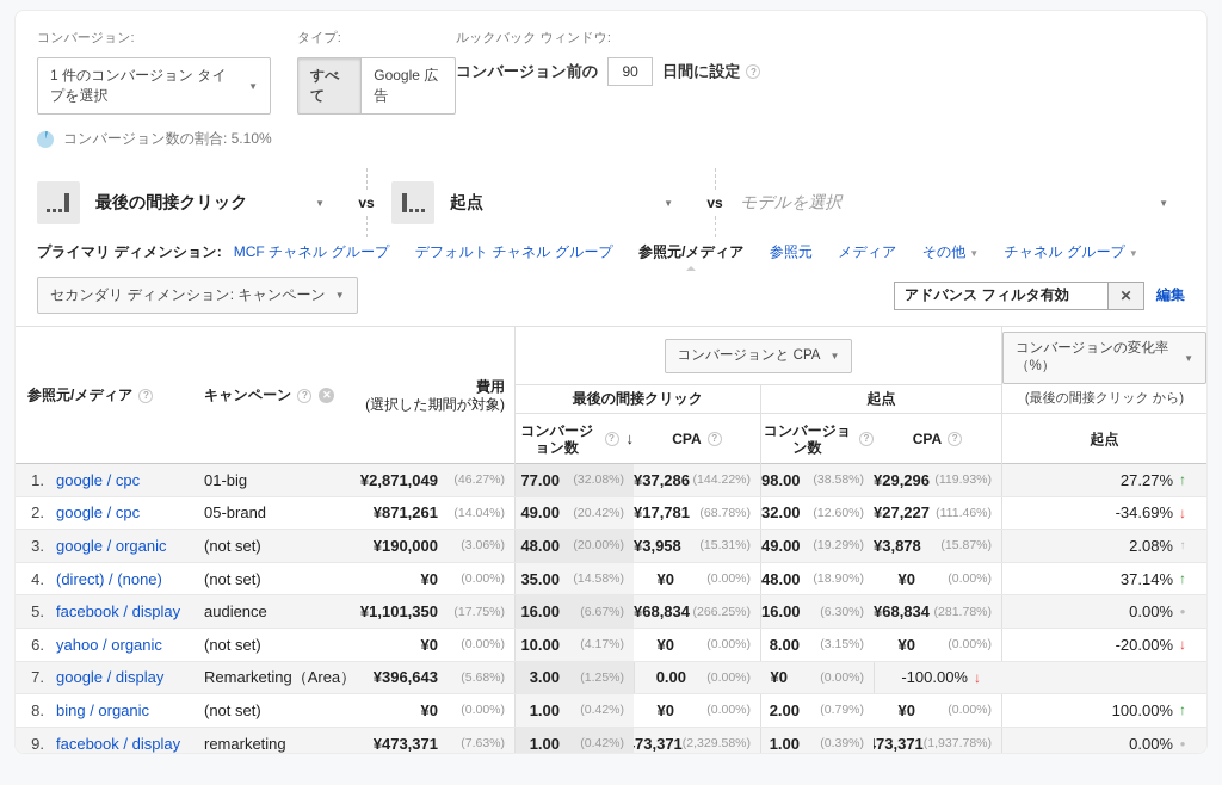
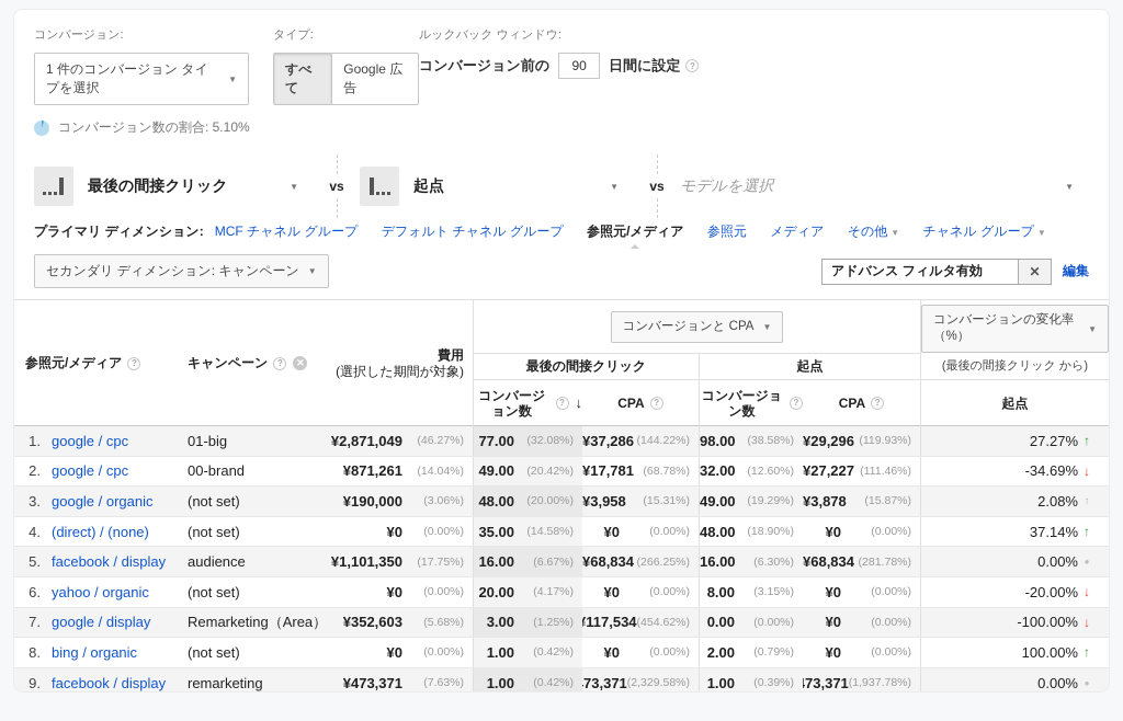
  コンバージョン:
  1 件のコンバージョン タイプを選択
  ▼
  コンバージョン数の割合: 5.10%
  タイプ:
  すべて
  Google 広告
  ルックバック ウィンドウ:
  コンバージョン前の
  90
  日間に設定
  ?
  最後の間接クリック
  ▼
  vs
  起点
  ▼
  vs
  モデルを選択
  ▼
  プライマリ ディメンション:
  MCF チャネル グループ デフォルト チャネル グループ 参照元/メディア 参照元 メディア その他 ▼ チャネル グループ ▼
  セカンダリ ディメンション: キャンペーン
  ▼
  アドバンス フィルタ有効
  ✕
  編集
  参照元/メディア
  ?
  キャンペーン
  ?
  ✕
  費用
  (選択した期間が対象)
  コンバージョンと CPA
  ▼
  最後の間接クリック
  起点
  コンバージョン数
  ?
  ↓
  CPA
  ?
  コンバージョン数
  ?
  CPA
  ?
  コンバージョンの変化率（%）
  ▼
  (最後の間接クリック から)
  起点
  1.
  google / cpc
  01-big
  ¥2,871,049
  (46.27%)
  77.00
  (32.08%)
  ¥37,286
  (144.22%)
  98.00
  (38.58%)
  ¥29,296
  (119.93%)
  27.27%
  ↑
  2.
  google / cpc
- 05-brand
+ 00-brand
  ¥871,261
  (14.04%)
  49.00
  (20.42%)
  ¥17,781
  (68.78%)
  32.00
  (12.60%)
  ¥27,227
  (111.46%)
  -34.69%
  ↓
  3.
  google / organic
  (not set)
  ¥190,000
  (3.06%)
  48.00
  (20.00%)
  ¥3,958
  (15.31%)
  49.00
  (19.29%)
  ¥3,878
  (15.87%)
  2.08%
  ↑
  4.
  (direct) / (none)
  (not set)
  ¥0
  (0.00%)
  35.00
  (14.58%)
  ¥0
  (0.00%)
  48.00
  (18.90%)
  ¥0
  (0.00%)
  37.14%
  ↑
  5.
  facebook / display
  audience
  ¥1,101,350
  (17.75%)
  16.00
  (6.67%)
  ¥68,834
  (266.25%)
  16.00
  (6.30%)
  ¥68,834
  (281.78%)
  0.00%
  ●
  6.
  yahoo / organic
  (not set)
  ¥0
  (0.00%)
- 10.00
+ 20.00
  (4.17%)
  ¥0
  (0.00%)
  8.00
  (3.15%)
  ¥0
  (0.00%)
  -20.00%
  ↓
  7.
  google / display
  Remarketing（Area）
- ¥396,643
+ ¥352,603
  (5.68%)
  3.00
  (1.25%)
+ ¥117,534
+ (454.62%)
  0.00
  (0.00%)
  ¥0
  (0.00%)
  -100.00%
  ↓
  8.
  bing / organic
  (not set)
  ¥0
  (0.00%)
  1.00
  (0.42%)
  ¥0
  (0.00%)
  2.00
  (0.79%)
  ¥0
  (0.00%)
  100.00%
  ↑
  9.
  facebook / display
  remarketing
  ¥473,371
  (7.63%)
  1.00
  (0.42%)
  73,371
  (2,329.58%)
  1.00
  (0.39%)
  73,371
  (1,937.78%)
  0.00%
  ●
